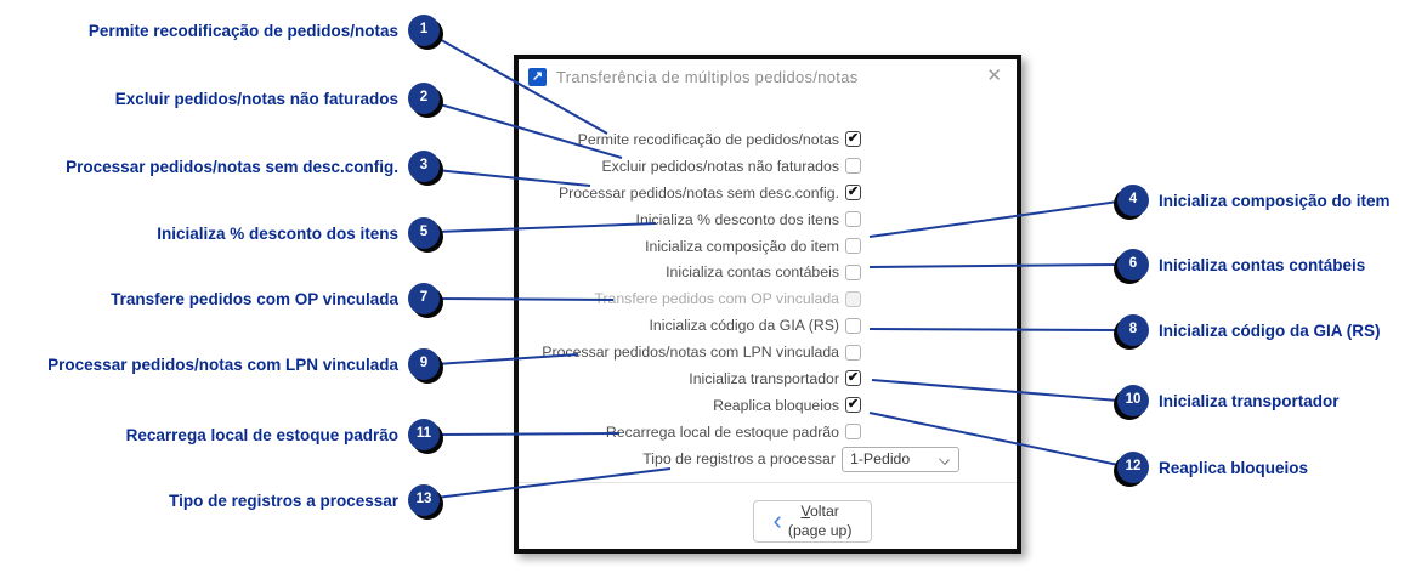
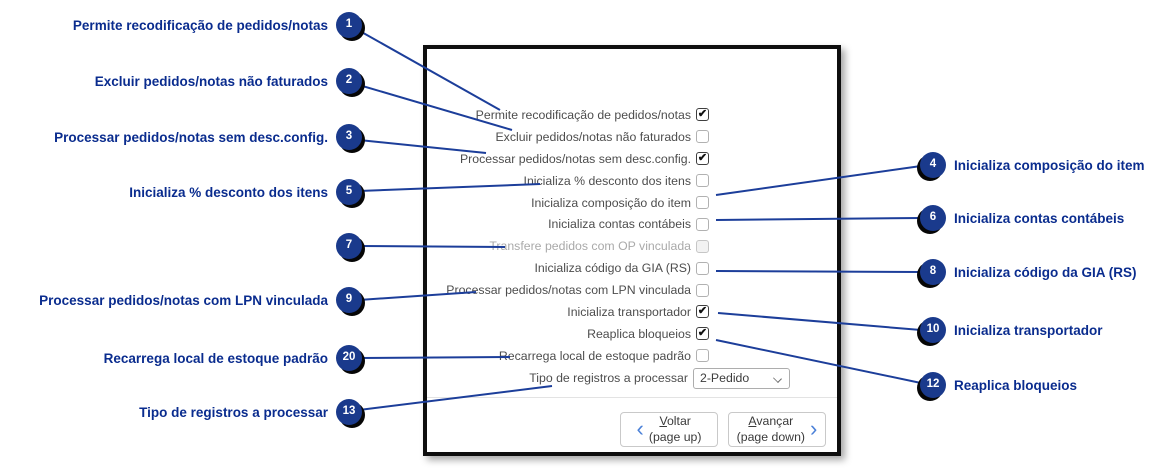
- ↗
- Transferência de múltiplos pedidos/notas
- ✕
  Permite recodificação de pedidos/notas
  ✔
  Excluir pedidos/notas não faturados
  Processar pedidos/notas sem desc.config.
  ✔
  Inicializa % desconto dos itens
  Inicializa composição do item
  Inicializa contas contábeis
  nsfere pedidos com OP vinculada
  Inicializa código da GIA (RS)
  Processar pedidos/notas com LPN vinculada
  Inicializa transportador
  ✔
  Reaplica bloqueios
  ✔
  Recarrega local de estoque padrão
  Tipo de registros a processar
- 1-Pedido
+ 2-Pedido
  ‹
  Voltar
  (page up)
+ Avançar
+ (page down)
+ ›
  Permite recodificação de pedidos/notas
  1
  Excluir pedidos/notas não faturados
  2
  Processar pedidos/notas sem desc.config.
  3
  Inicializa % desconto dos itens
  5
- Transfere pedidos com OP vinculada
  7
  Processar pedidos/notas com LPN vinculada
  9
  Recarrega local de estoque padrão
- 11
+ 20
  Tipo de registros a processar
  13
  4
  Inicializa composição do item
  6
  Inicializa contas contábeis
  8
  Inicializa código da GIA (RS)
  10
  Inicializa transportador
  12
  Reaplica bloqueios
